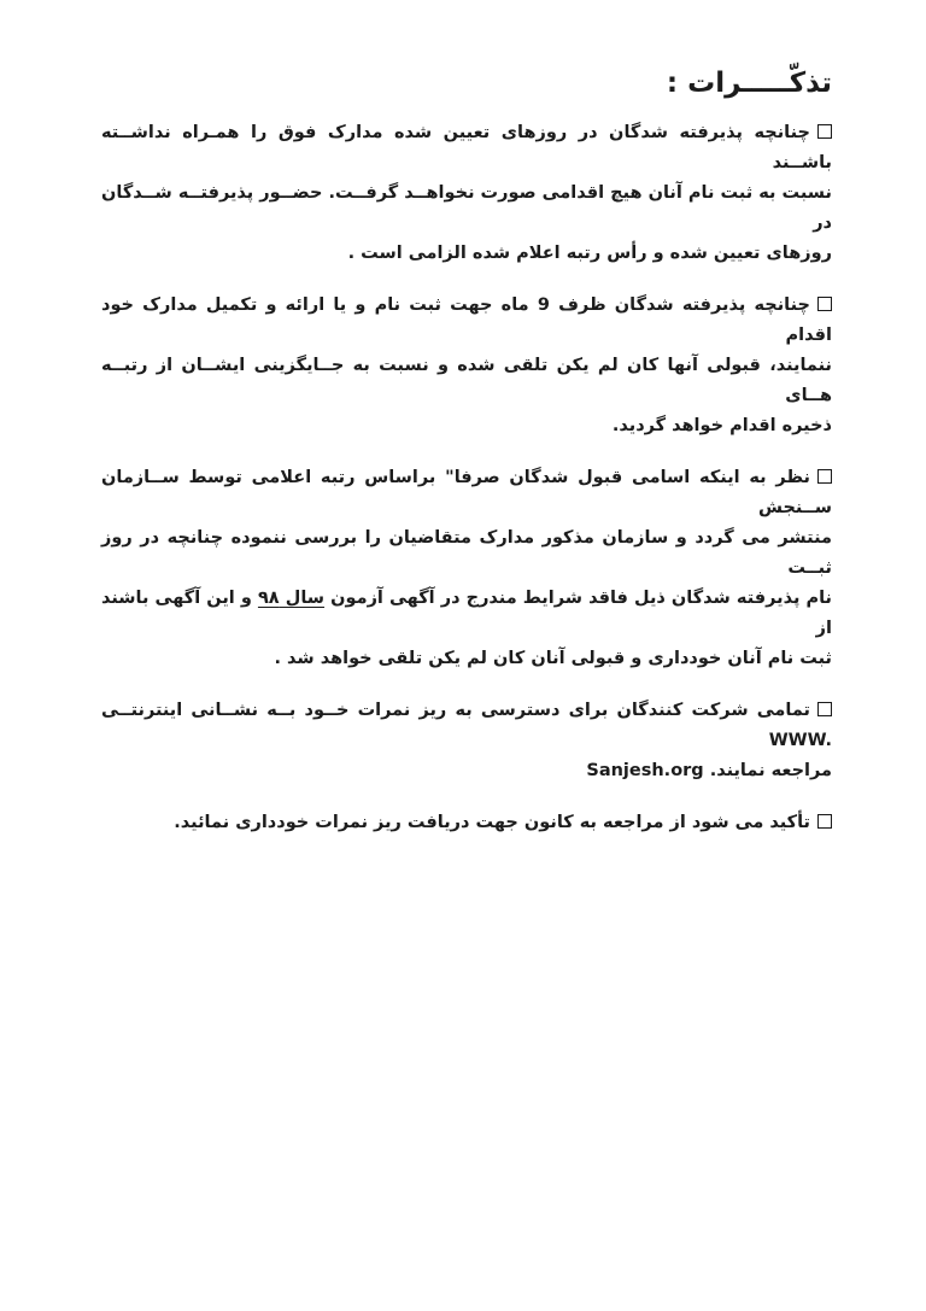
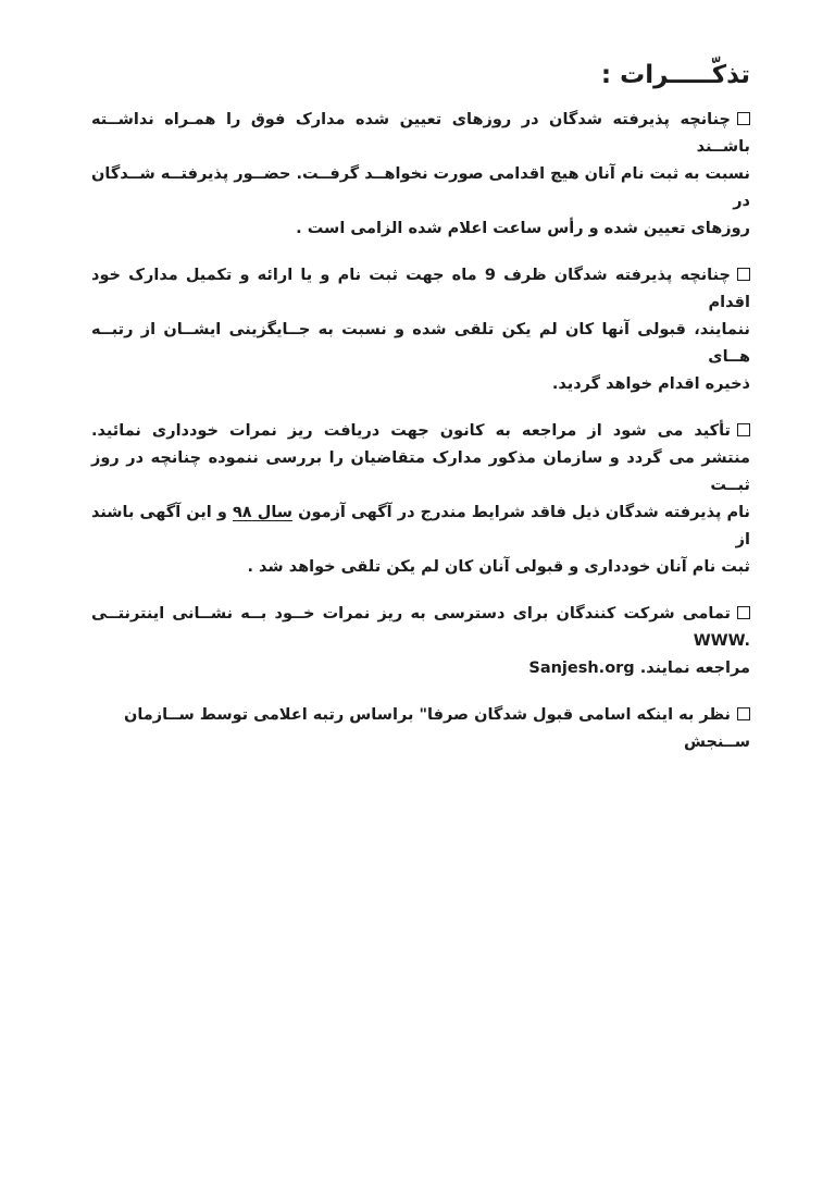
  تذکّـــــرات :
  چنانچه پذیرفته شدگان در روزهای تعیین شده مدارک فوق را همـراه نداشــته باشــند
  نسبت به ثبت نام آنان هیچ اقدامی صورت نخواهــد گرفــت. حضــور پذیرفتــه شــدگان در
- روزهای تعیین شده و رأس رتبه اعلام شده الزامی است .
+ روزهای تعیین شده و رأس ساعت اعلام شده الزامی است .
  چنانچه پذیرفته شدگان ظرف 9 ماه جهت ثبت نام و یا ارائه و تکمیل مدارک خود اقدام
  ننمایند، قبولی آنها کان لم یکن تلقی شده و نسبت به جــایگزینی ایشــان از رتبــه هــای
  ذخیره اقدام خواهد گردید.
- نظر به اینکه اسامی قبول شدگان صرفا" براساس رتبه اعلامی توسط ســازمان ســنجش
+ تأکید می شود از مراجعه به کانون جهت دریافت ریز نمرات خودداری نمائید.
  منتشر می گردد و سازمان مذکور مدارک متقاضیان را بررسی ننموده چنانچه در روز ثبــت
  نام پذیرفته شدگان ذیل فاقد شرایط مندرج در آگهی آزمون سال ۹۸ و این آگهی باشند از
  ثبت نام آنان خودداری و قبولی آنان کان لم یکن تلقی خواهد شد .
  تمامی شرکت کنندگان برای دسترسی به ریز نمرات خــود بــه نشــانی اینترنتــی WWW.
  Sanjesh.org مراجعه نمایند.
- تأکید می شود از مراجعه به کانون جهت دریافت ریز نمرات خودداری نمائید.
+ نظر به اینکه اسامی قبول شدگان صرفا" براساس رتبه اعلامی توسط ســازمان ســنجش
